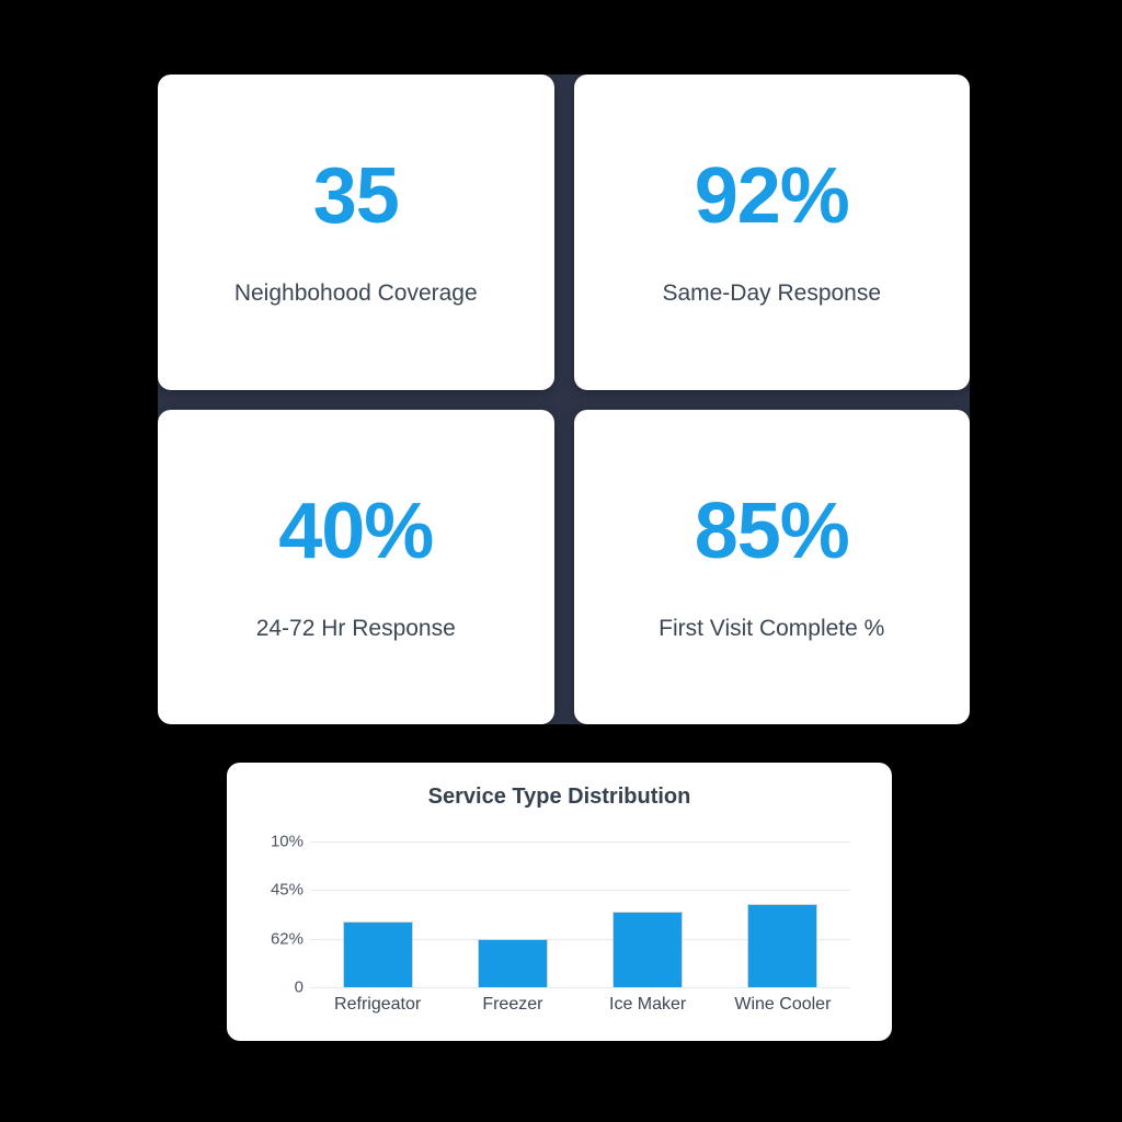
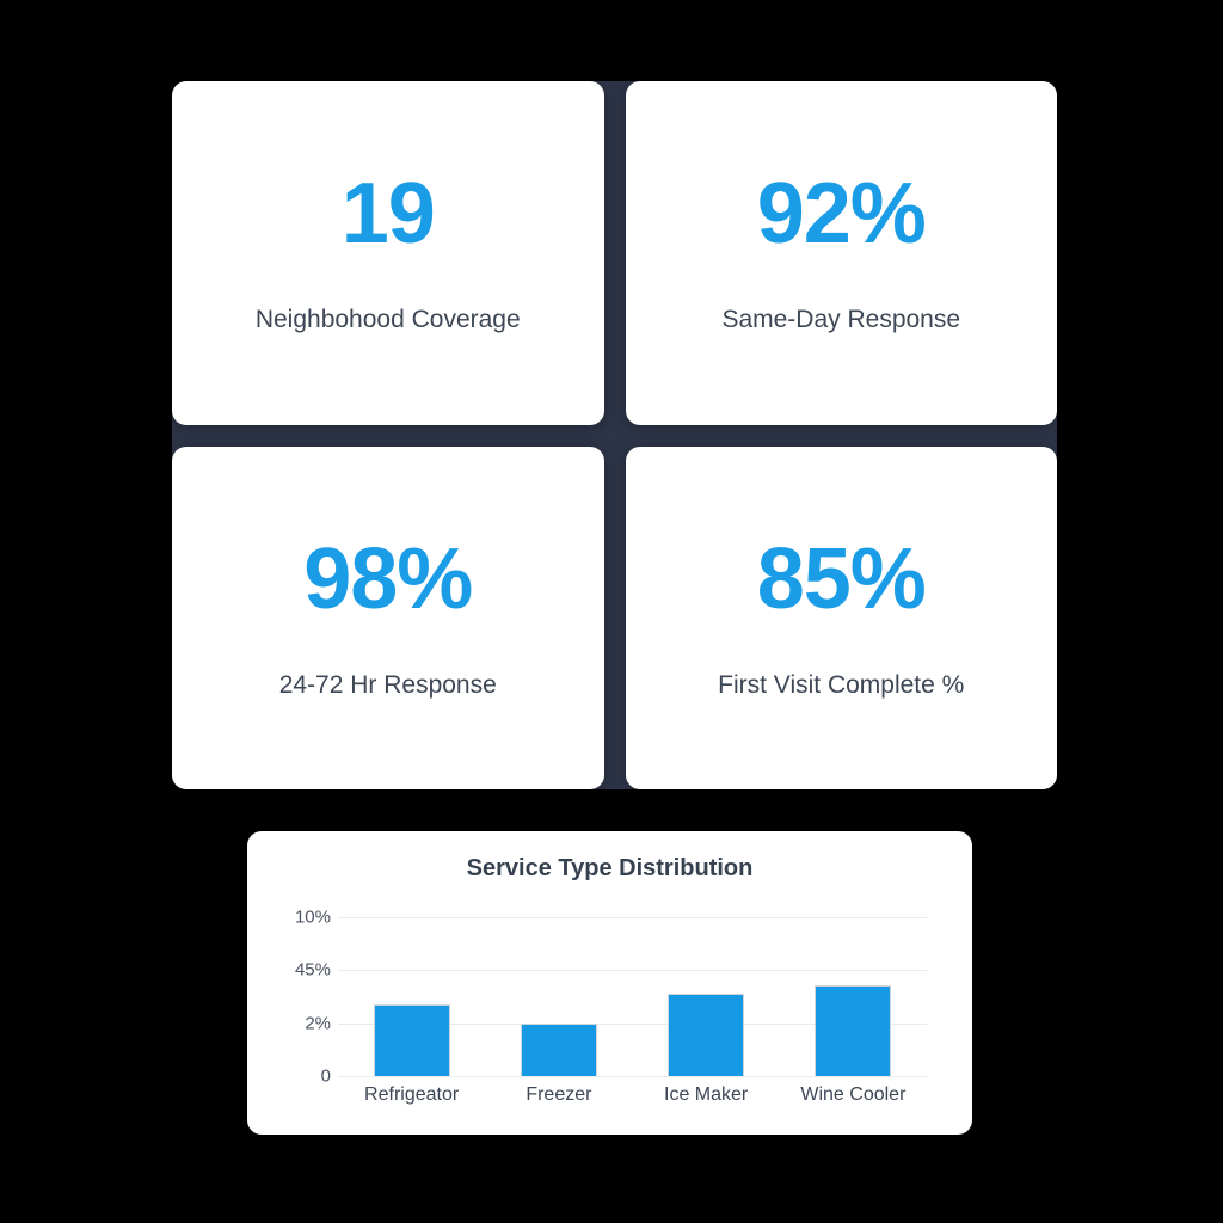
- 35
+ 19
  Neighbohood Coverage
  92%
  Same-Day Response
- 40%
+ 98%
  24-72 Hr Response
  85%
  First Visit Complete %
  Service Type Distribution
  10%
  45%
- 62%
+ 2%
  0
  Refrigeator
  Freezer
  Ice Maker
  Wine Cooler
